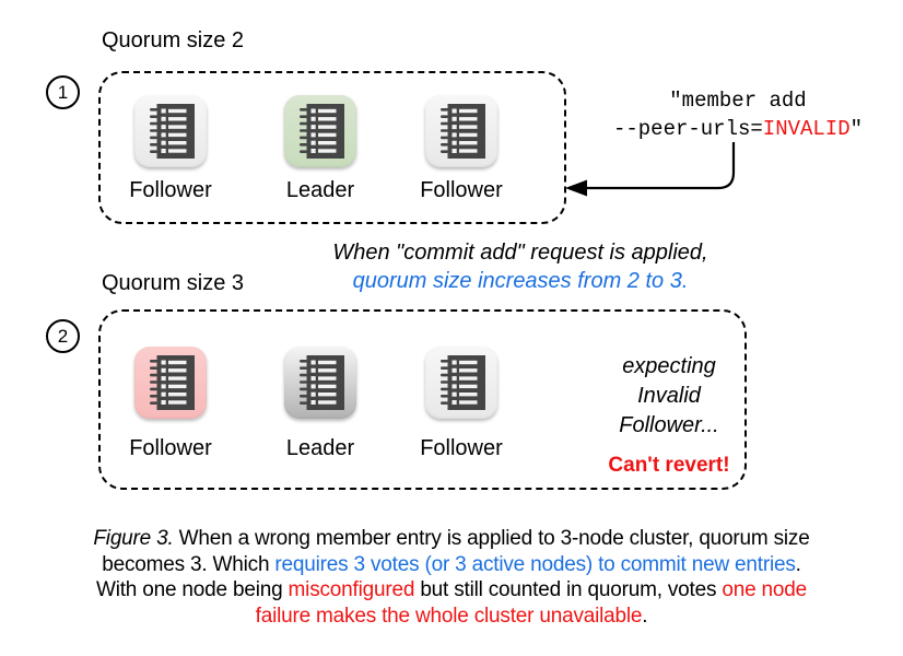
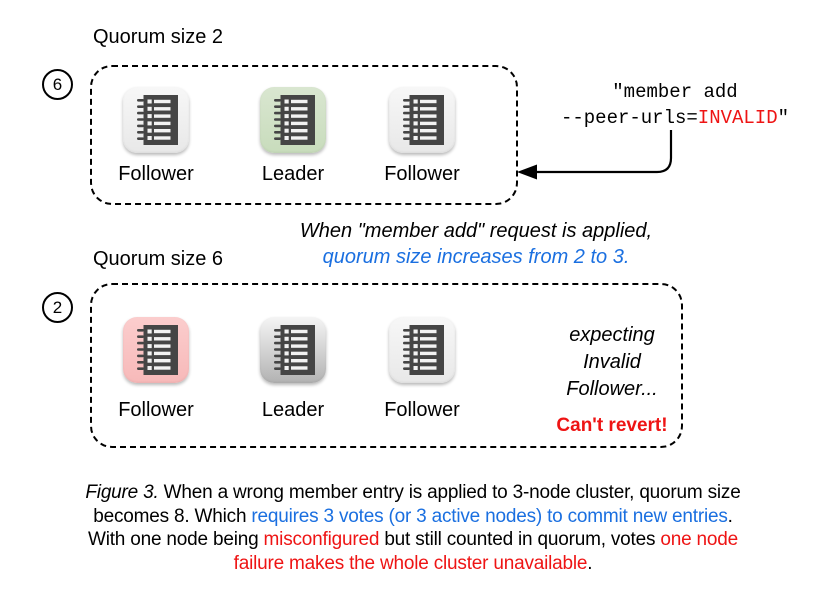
  Quorum size 2
- 1
+ 6
  Follower
  Leader
  Follower
  "member add
  --peer-urls=INVALID"
- When "commit add" request is applied,
+ When "member add" request is applied,
  quorum size increases from 2 to 3.
- Quorum size 3
+ Quorum size 6
  2
  Follower
  Leader
  Follower
  expecting
  Invalid
  Follower...
  Can't revert!
  Figure 3. When a wrong member entry is applied to 3-node cluster, quorum size
- becomes 3. Which requires 3 votes (or 3 active nodes) to commit new entries.
+ becomes 8. Which requires 3 votes (or 3 active nodes) to commit new entries.
  With one node being misconfigured but still counted in quorum, votes one node
  failure makes the whole cluster unavailable.
